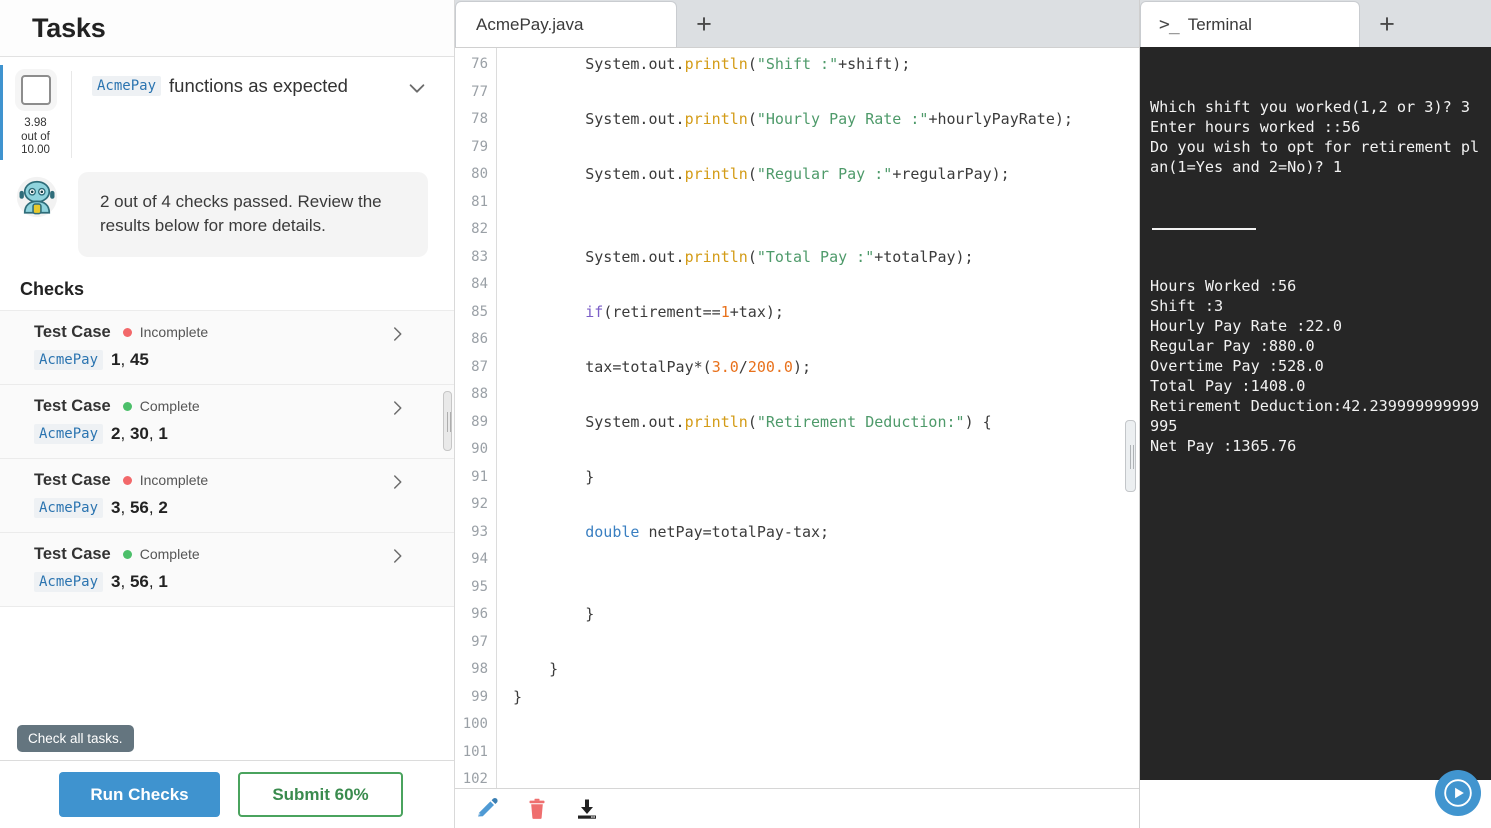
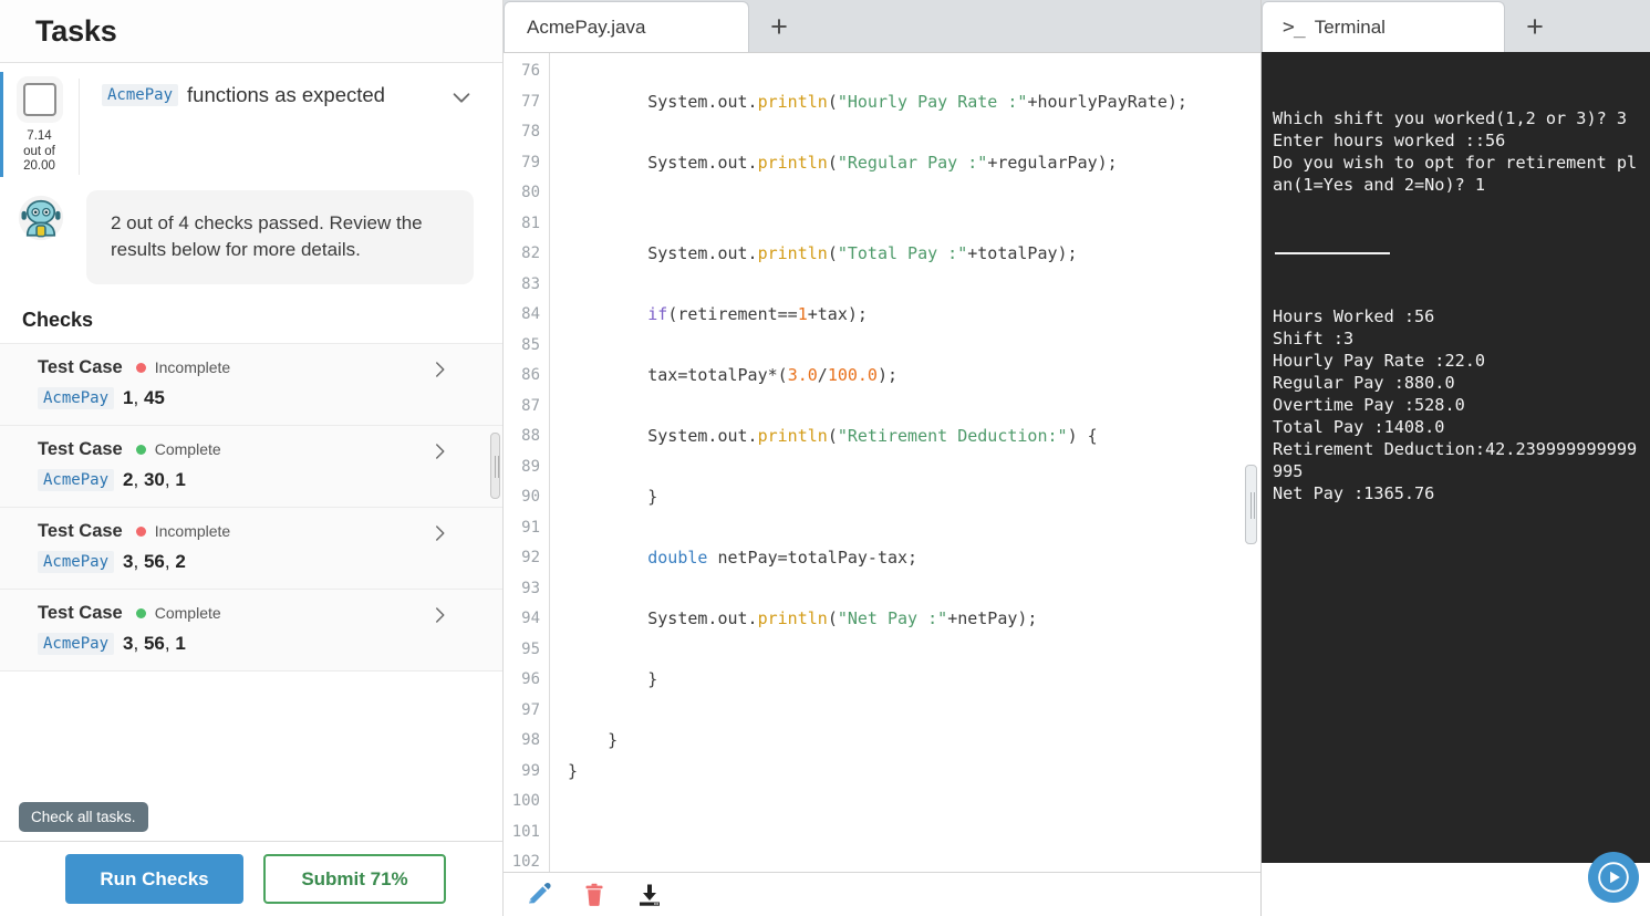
  Tasks
- 3.98
+ 7.14
  out of
- 10.00
+ 20.00
  AcmePay
  functions as expected
  2 out of 4 checks passed. Review the results below for more details.
  Checks
  Test Case
  Incomplete
  AcmePay
  1, 45
  Test Case
  Complete
  AcmePay
  2, 30, 1
  Test Case
  Incomplete
  AcmePay
  3, 56, 2
  Test Case
  Complete
  AcmePay
  3, 56, 1
  Check all tasks.
  Run Checks
- Submit 60%
+ Submit 71%
  AcmePay.java
  +
  76
  77
  78
  79
  80
  81
  82
  83
  84
  85
  86
  87
  88
  89
  90
  91
  92
  93
  94
  95
  96
  97
  98
  99
  100
  101
  102
- System.out.println("Shift :"+shift);
  System.out.println("Hourly Pay Rate :"+hourlyPayRate);
  System.out.println("Regular Pay :"+regularPay);
  System.out.println("Total Pay :"+totalPay);
  if(retirement==1+tax);
- tax=totalPay*(3.0/200.0);
+ tax=totalPay*(3.0/100.0);
  System.out.println("Retirement Deduction:") {
  }
  double netPay=totalPay-tax;
+ System.out.println("Net Pay :"+netPay);
  }
  }
  }
  >_
  Terminal
  +
  Which shift you worked(1,2 or 3)? 3
  Enter hours worked ::56
  Do you wish to opt for retirement plan(1=Yes and 2=No)? 1
  Hours Worked :56
  Shift :3
  Hourly Pay Rate :22.0
  Regular Pay :880.0
  Overtime Pay :528.0
  Total Pay :1408.0
  Retirement Deduction:42.239999999999995
  Net Pay :1365.76
